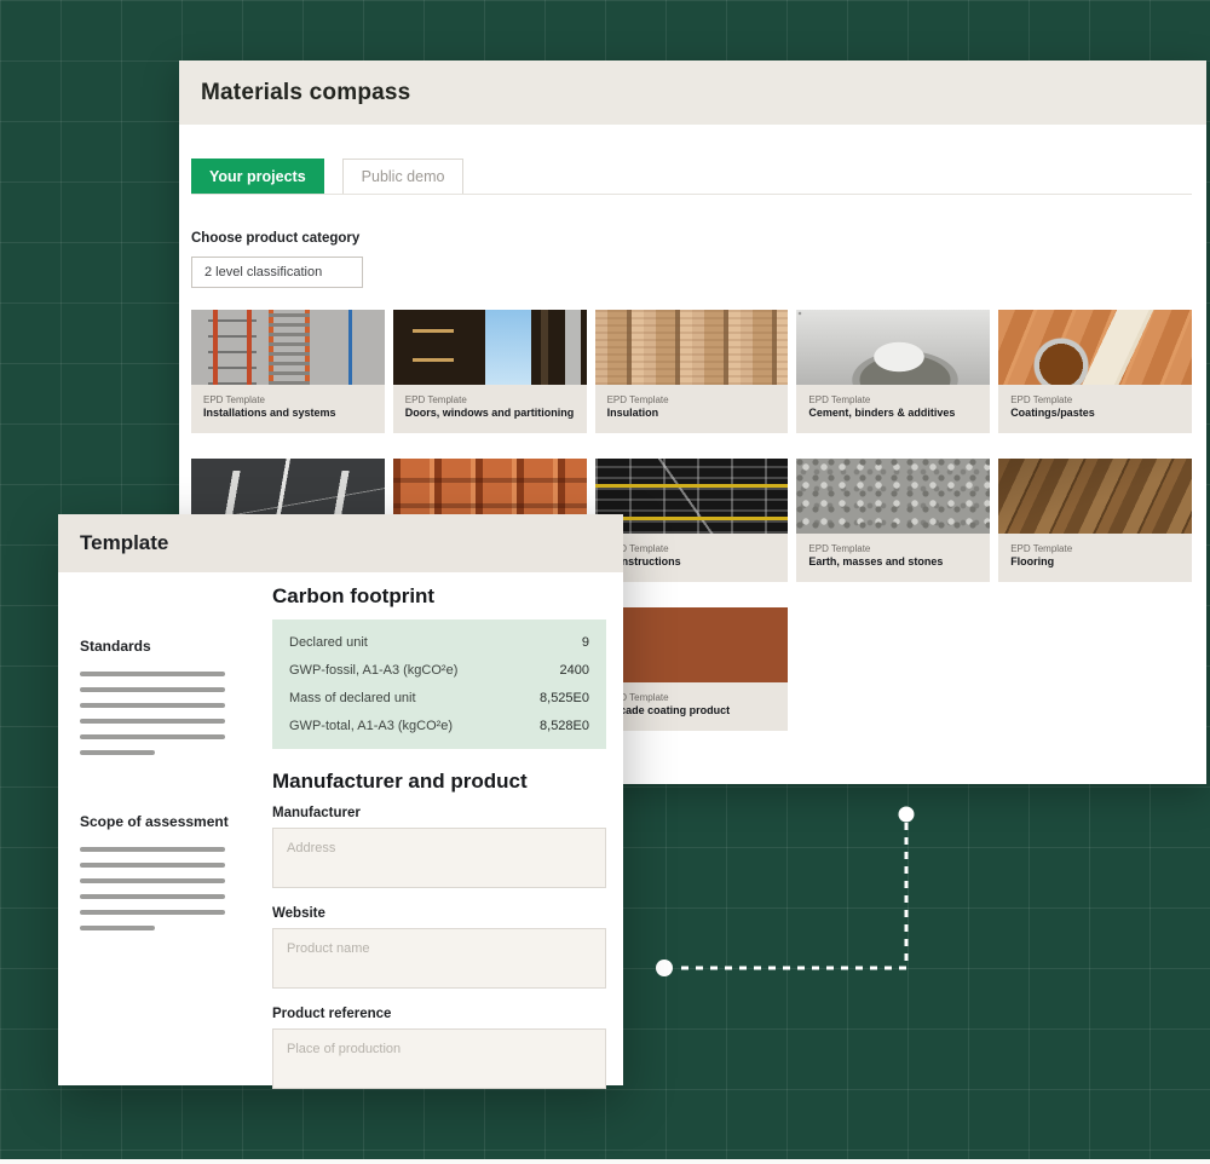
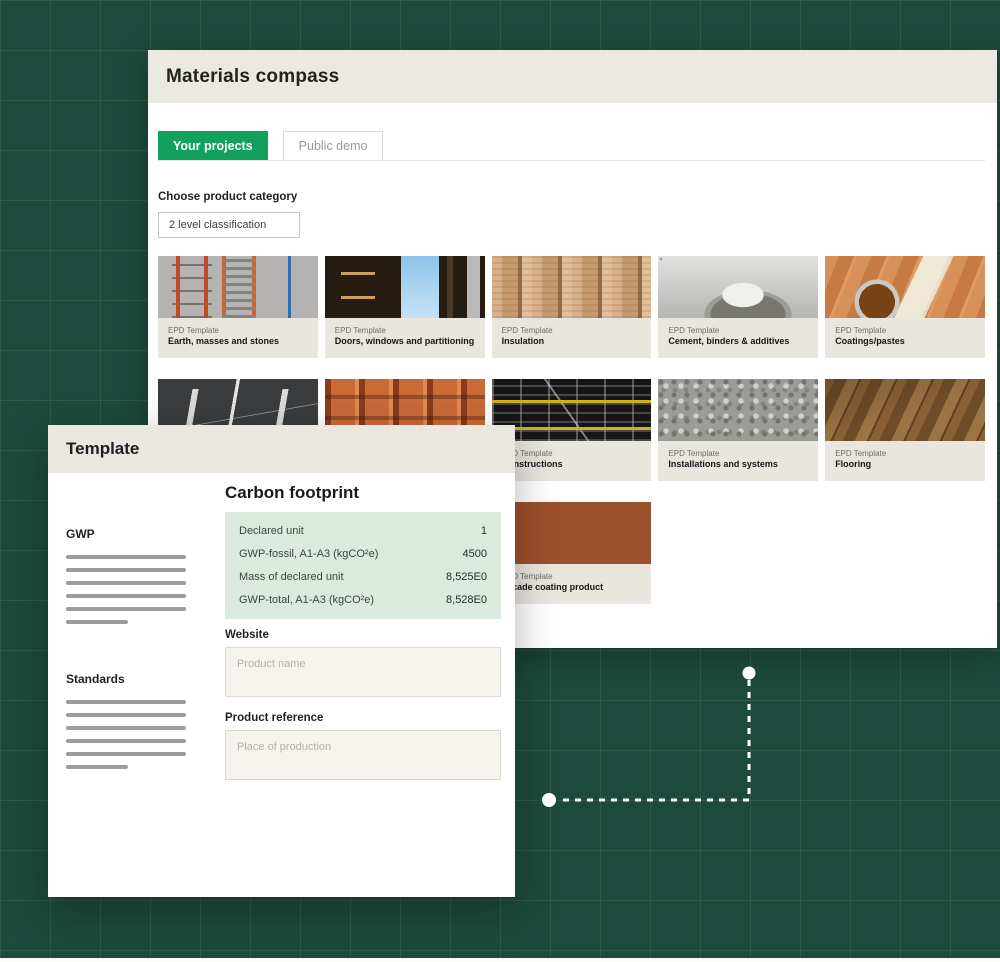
  Materials compass
  Your projects
  Public demo
  Choose product category
  2 level classification
  EPD Template
- Installations and systems
+ Earth, masses and stones
  EPD Template
  Doors, windows and partitioning
  EPD Template
  Insulation
  EPD Template
  Cement, binders & additives
  EPD Template
  Coatings/pastes
  D Template
  nstructions
  EPD Template
- Earth, masses and stones
+ Installations and systems
  EPD Template
  Flooring
  D Template
  ade coating product
  Template
+ GWP
  Standards
- Scope of assessment
  Carbon footprint
  Declared unit
- 9
+ 1
  GWP-fossil, A1-A3 (kgCO²e)
- 2400
+ 4500
  Mass of declared unit
  8,525E0
  GWP-total, A1-A3 (kgCO²e)
  8,528E0
- Manufacturer and product
- Manufacturer
- Address
  Website
  Product name
  Product reference
  Place of production
